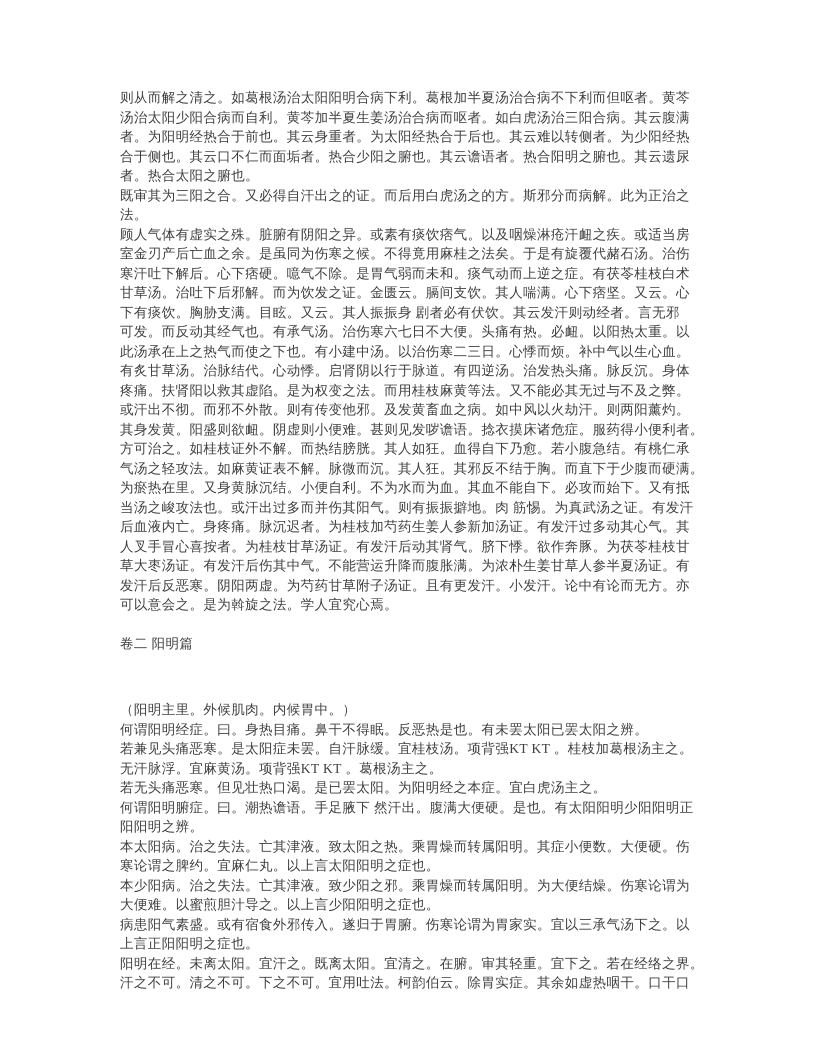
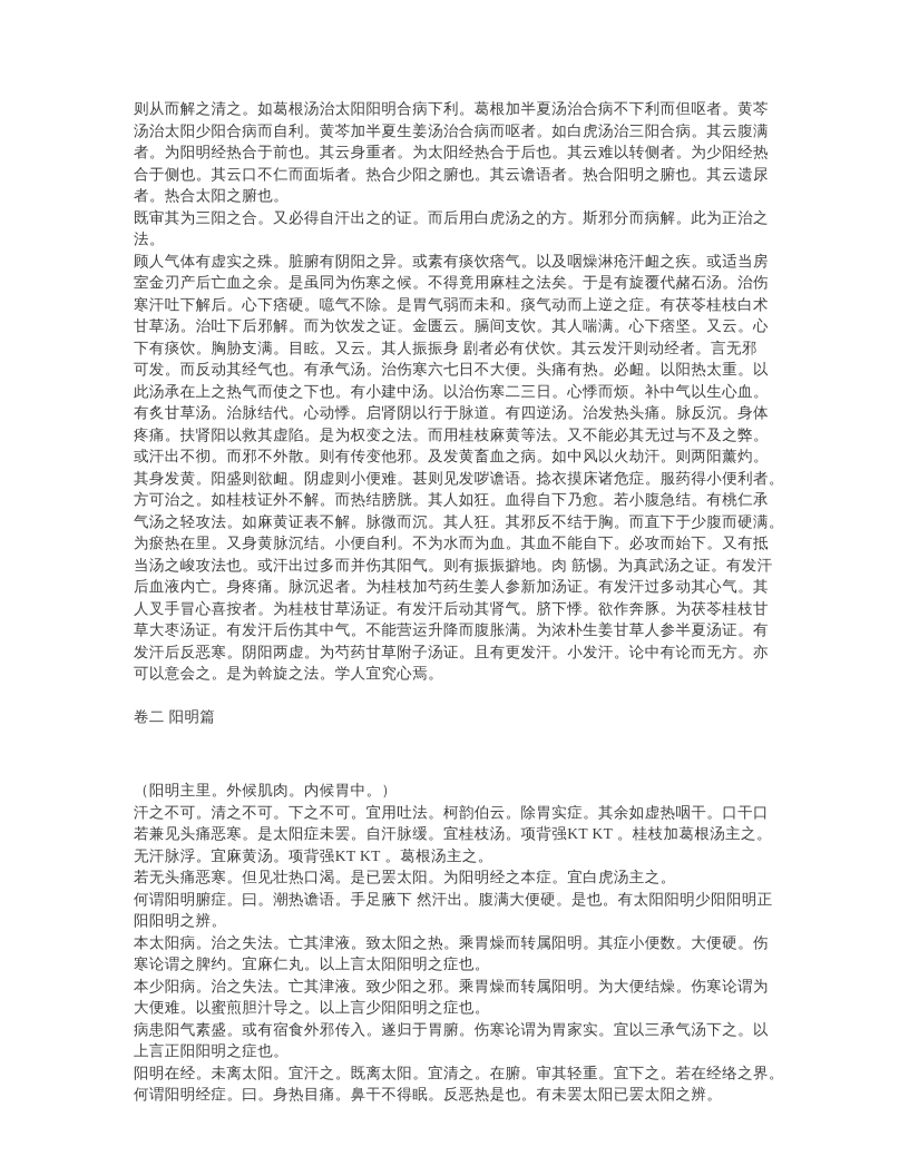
  则从而解之清之。如葛根汤治太阳阳明合病下利。葛根加半夏汤治合病不下利而但呕者。黄芩
  汤治太阳少阳合病而自利。黄芩加半夏生姜汤治合病而呕者。如白虎汤治三阳合病。其云腹满
  者。为阳明经热合于前也。其云身重者。为太阳经热合于后也。其云难以转侧者。为少阳经热
  合于侧也。其云口不仁而面垢者。热合少阳之腑也。其云谵语者。热合阳明之腑也。其云遗尿
  者。热合太阳之腑也。
  既审其为三阳之合。又必得自汗出之的证。而后用白虎汤之的方。斯邪分而病解。此为正治之
  法。
  顾人气体有虚实之殊。脏腑有阴阳之异。或素有痰饮痞气。以及咽燥淋疮汗衄之疾。或适当房
  室金刃产后亡血之余。是虽同为伤寒之候。不得竟用麻桂之法矣。于是有旋覆代赭石汤。治伤
  寒汗吐下解后。心下痞硬。噫气不除。是胃气弱而未和。痰气动而上逆之症。有茯苓桂枝白术
  甘草汤。治吐下后邪解。而为饮发之证。金匮云。膈间支饮。其人喘满。心下痞坚。又云。心
  下有痰饮。胸胁支满。目眩。又云。其人振振身 剧者必有伏饮。其云发汗则动经者。言无邪
  可发。而反动其经气也。有承气汤。治伤寒六七日不大便。头痛有热。必衄。以阳热太重。以
  此汤承在上之热气而使之下也。有小建中汤。以治伤寒二三日。心悸而烦。补中气以生心血。
  有炙甘草汤。治脉结代。心动悸。启肾阴以行于脉道。有四逆汤。治发热头痛。脉反沉。身体
  疼痛。扶肾阳以救其虚陷。是为权变之法。而用桂枝麻黄等法。又不能必其无过与不及之弊。
  或汗出不彻。而邪不外散。则有传变他邪。及发黄畜血之病。如中风以火劫汗。则两阳薰灼。
  其身发黄。阳盛则欲衄。阴虚则小便难。甚则见发哕谵语。捻衣摸床诸危症。服药得小便利者。
  方可治之。如桂枝证外不解。而热结膀胱。其人如狂。血得自下乃愈。若小腹急结。有桃仁承
  气汤之轻攻法。如麻黄证表不解。脉微而沉。其人狂。其邪反不结于胸。而直下于少腹而硬满。
  为瘀热在里。又身黄脉沉结。小便自利。不为水而为血。其血不能自下。必攻而始下。又有抵
  当汤之峻攻法也。或汗出过多而并伤其阳气。则有振振擗地。肉 筋惕。为真武汤之证。有发汗
  后血液内亡。身疼痛。脉沉迟者。为桂枝加芍药生姜人参新加汤证。有发汗过多动其心气。其
  人叉手冒心喜按者。为桂枝甘草汤证。有发汗后动其肾气。脐下悸。欲作奔豚。为茯苓桂枝甘
  草大枣汤证。有发汗后伤其中气。不能营运升降而腹胀满。为浓朴生姜甘草人参半夏汤证。有
  发汗后反恶寒。阴阳两虚。为芍药甘草附子汤证。且有更发汗。小发汗。论中有论而无方。亦
  可以意会之。是为斡旋之法。学人宜究心焉。
  卷二 阳明篇
  （阳明主里。外候肌肉。内候胃中。）
- 何谓阳明经症。曰。身热目痛。鼻干不得眠。反恶热是也。有未罢太阳已罢太阳之辨。
+ 汗之不可。清之不可。下之不可。宜用吐法。柯韵伯云。除胃实症。其余如虚热咽干。口干口
  若兼见头痛恶寒。是太阳症未罢。自汗脉缓。宜桂枝汤。项背强KT KT 。桂枝加葛根汤主之。
  无汗脉浮。宜麻黄汤。项背强KT KT 。葛根汤主之。
  若无头痛恶寒。但见壮热口渴。是已罢太阳。为阳明经之本症。宜白虎汤主之。
  何谓阳明腑症。曰。潮热谵语。手足腋下 然汗出。腹满大便硬。是也。有太阳阳明少阳阳明正
  阳阳明之辨。
  本太阳病。治之失法。亡其津液。致太阳之热。乘胃燥而转属阳明。其症小便数。大便硬。伤
  寒论谓之脾约。宜麻仁丸。以上言太阳阳明之症也。
  本少阳病。治之失法。亡其津液。致少阳之邪。乘胃燥而转属阳明。为大便结燥。伤寒论谓为
  大便难。以蜜煎胆汁导之。以上言少阳阳明之症也。
  病患阳气素盛。或有宿食外邪传入。遂归于胃腑。伤寒论谓为胃家实。宜以三承气汤下之。以
  上言正阳阳明之症也。
  阳明在经。未离太阳。宜汗之。既离太阳。宜清之。在腑。审其轻重。宜下之。若在经络之界。
- 汗之不可。清之不可。下之不可。宜用吐法。柯韵伯云。除胃实症。其余如虚热咽干。口干口
+ 何谓阳明经症。曰。身热目痛。鼻干不得眠。反恶热是也。有未罢太阳已罢太阳之辨。
